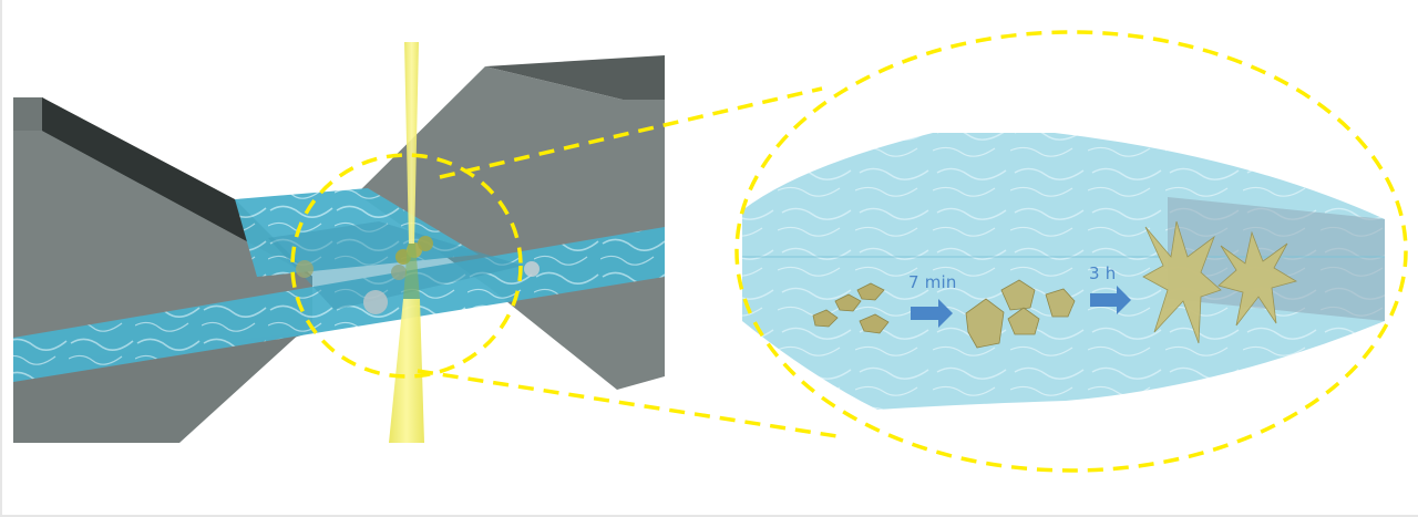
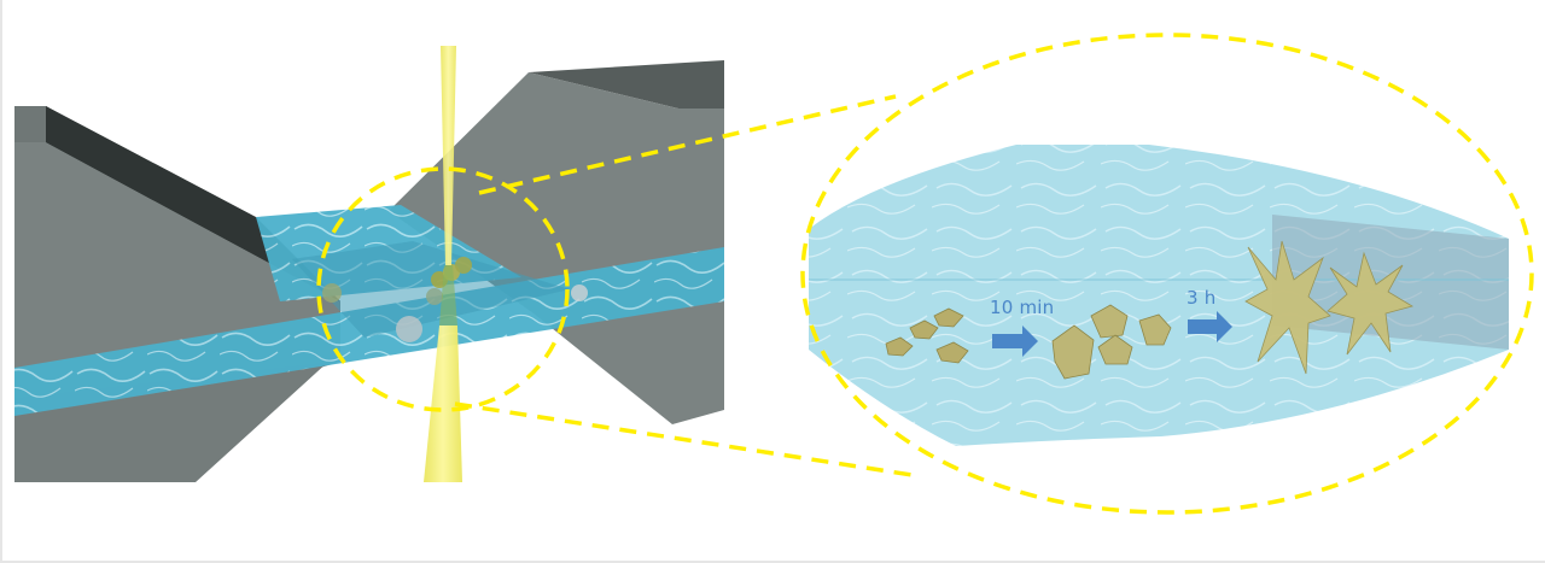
- 7 min
+ 10 min
  3 h
